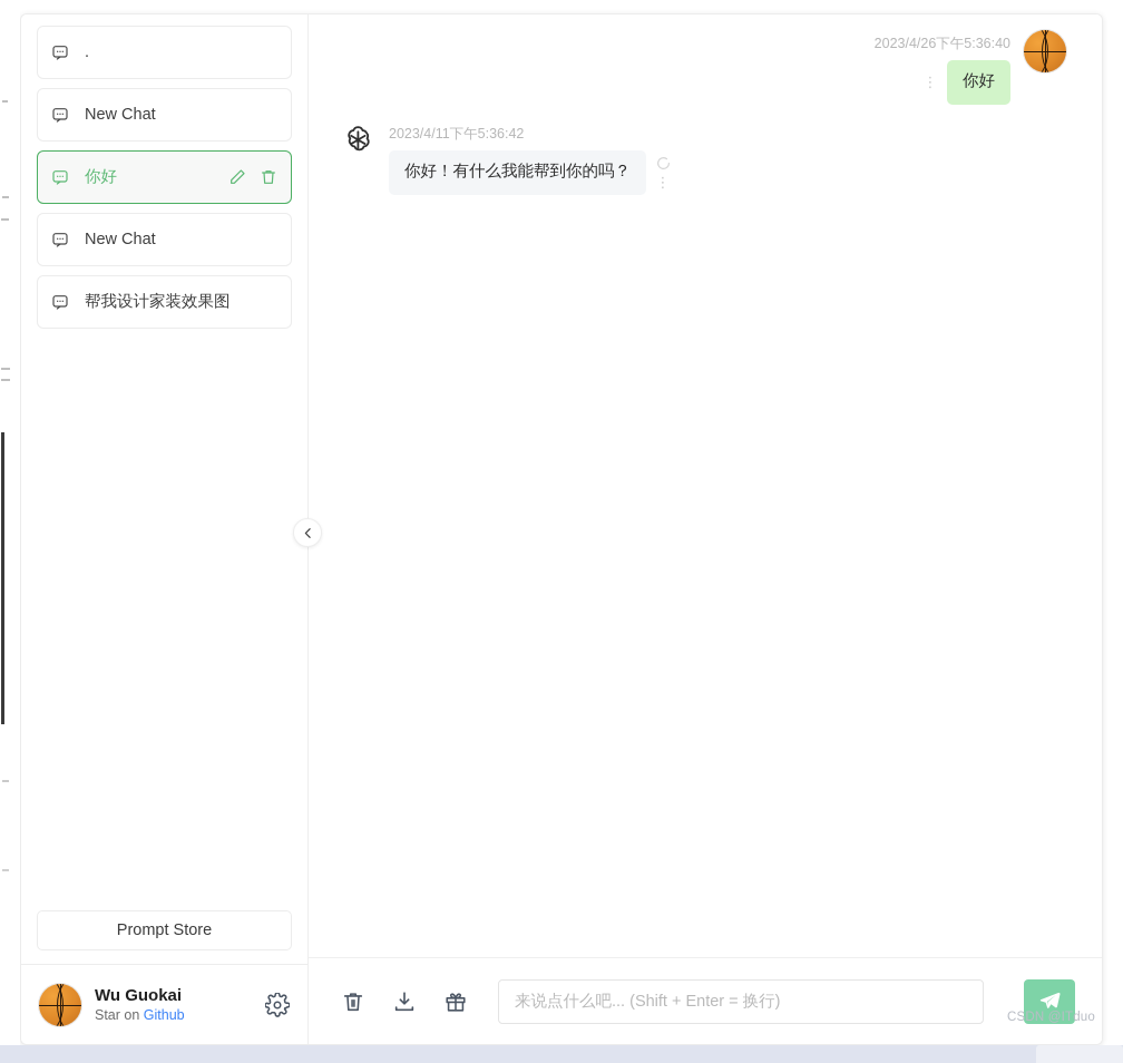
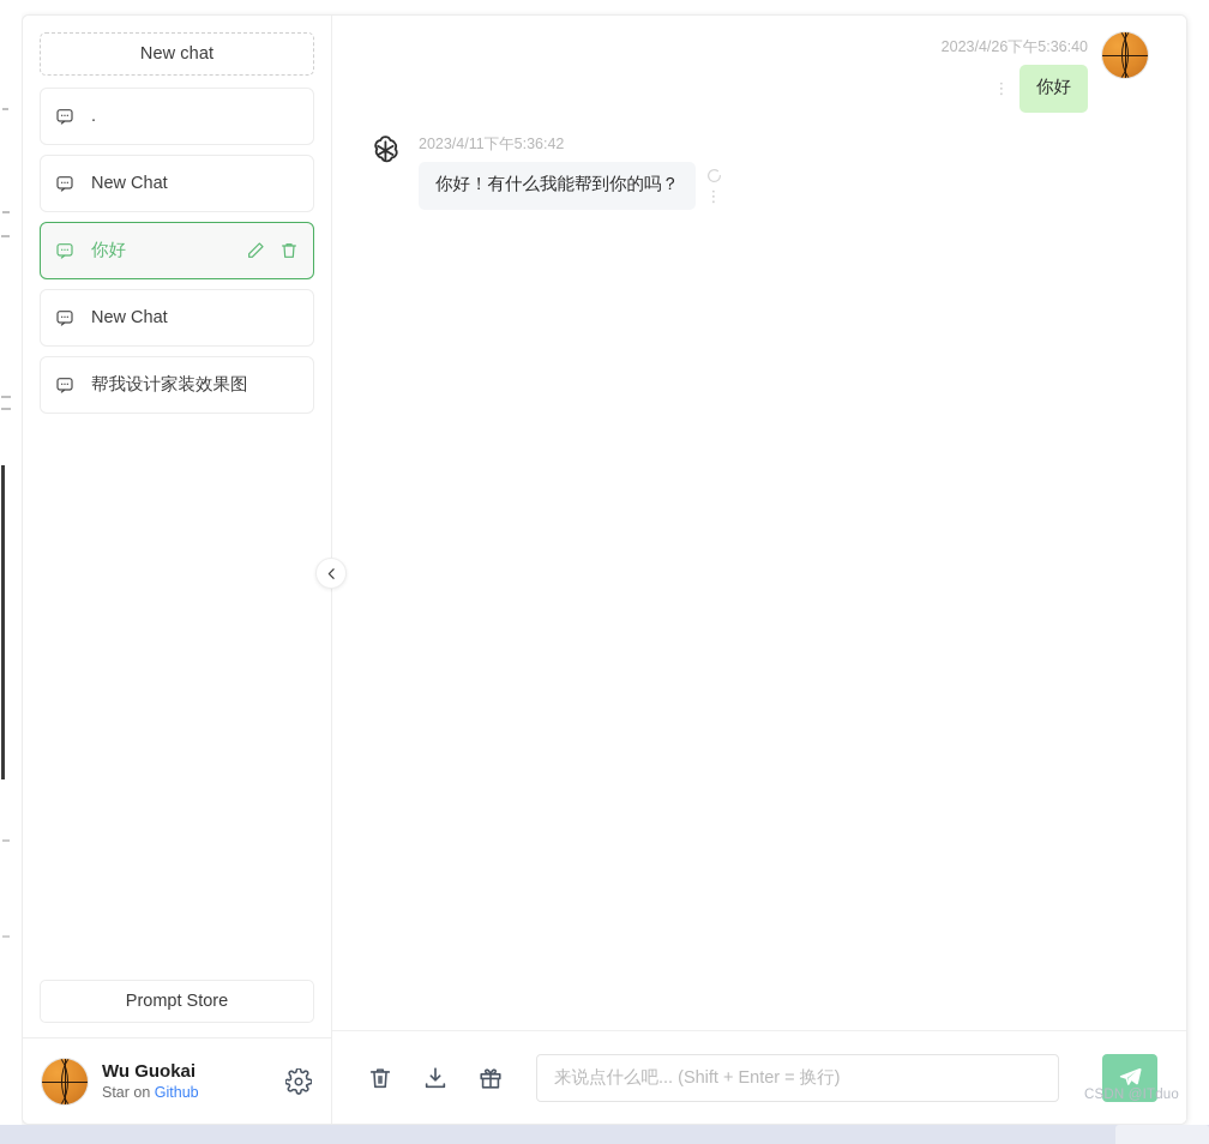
+ New chat
  .
  New Chat
  你好
  New Chat
  帮我设计家装效果图
  Prompt Store
  Wu Guokai
  Star on Github
  2023/4/26下午5:36:40
  ⋮
  你好
  2023/4/11下午5:36:42
  你好！有什么我能帮到你的吗？
  ⋮
  来说点什么吧... (Shift + Enter = 换行)
  CSDN @ITduo
